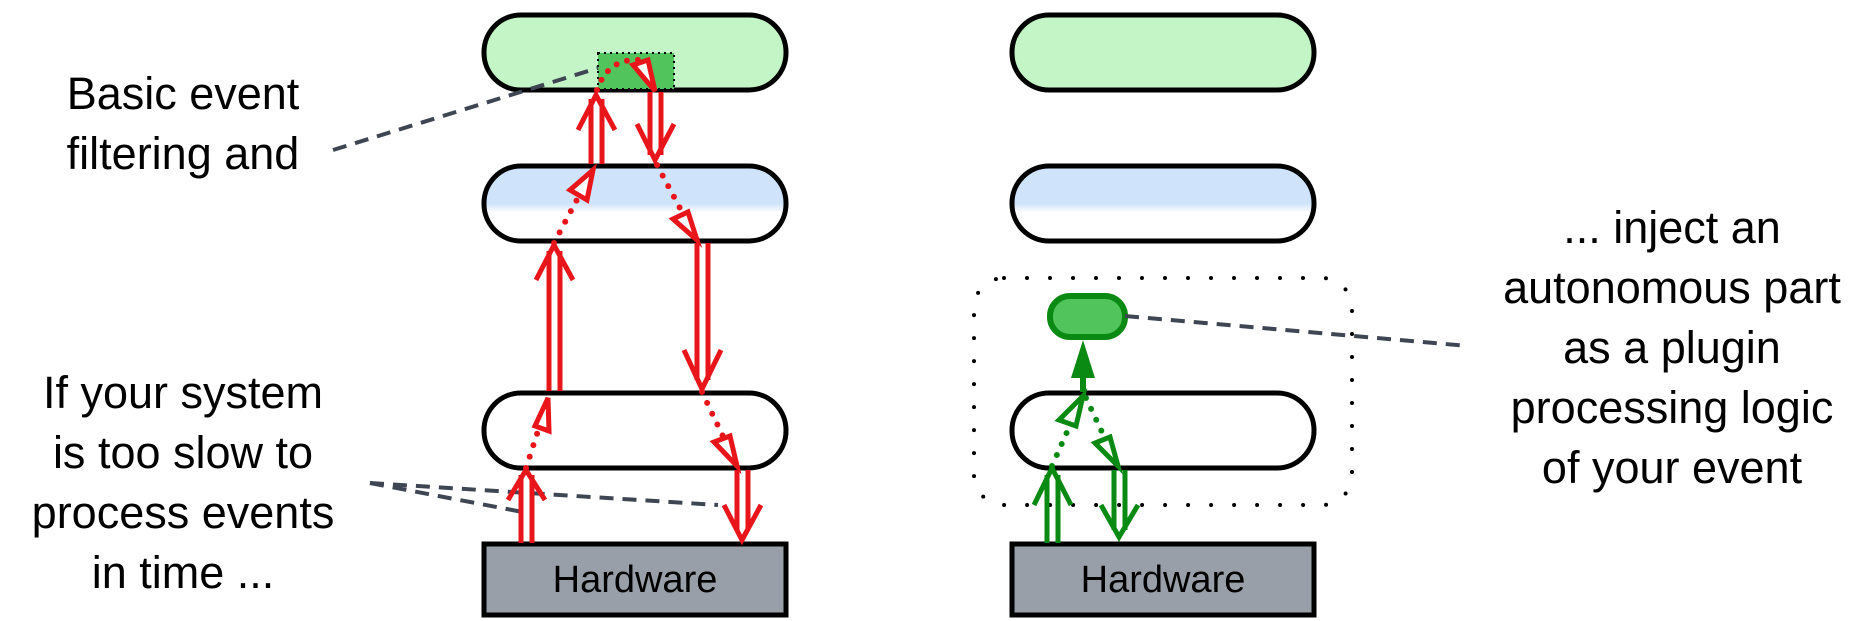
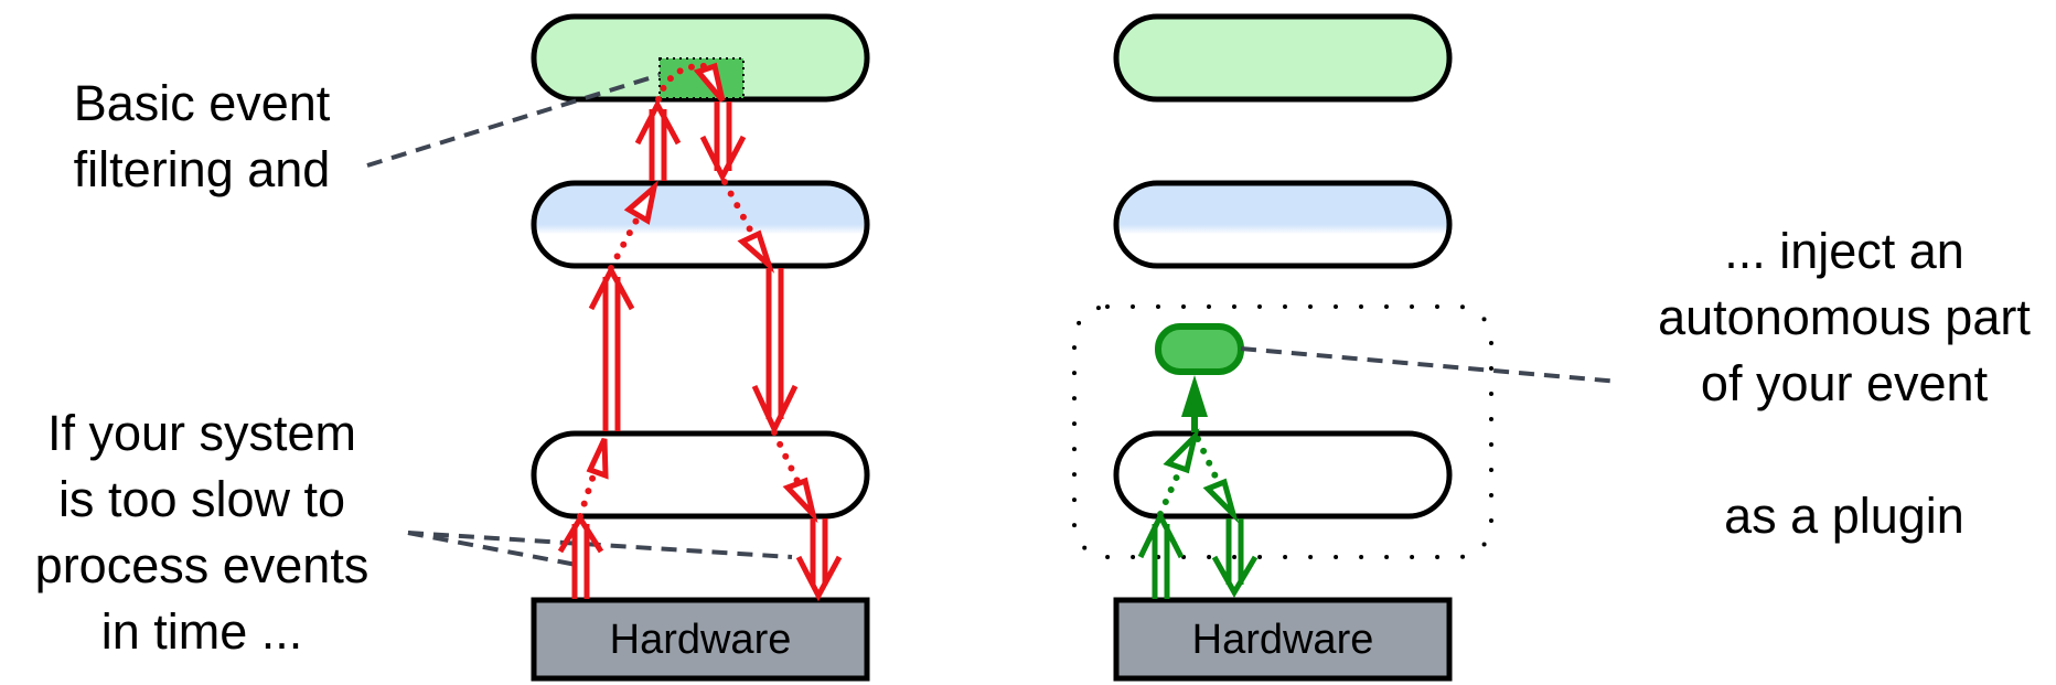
  Hardware
  Hardware
  Basic event
  filtering and
  If your system
  is too slow to
  process events
  in time ...
  ... inject an
  autonomous part
- as a plugin
+ of your event
- processing logic
- of your event
+ as a plugin
